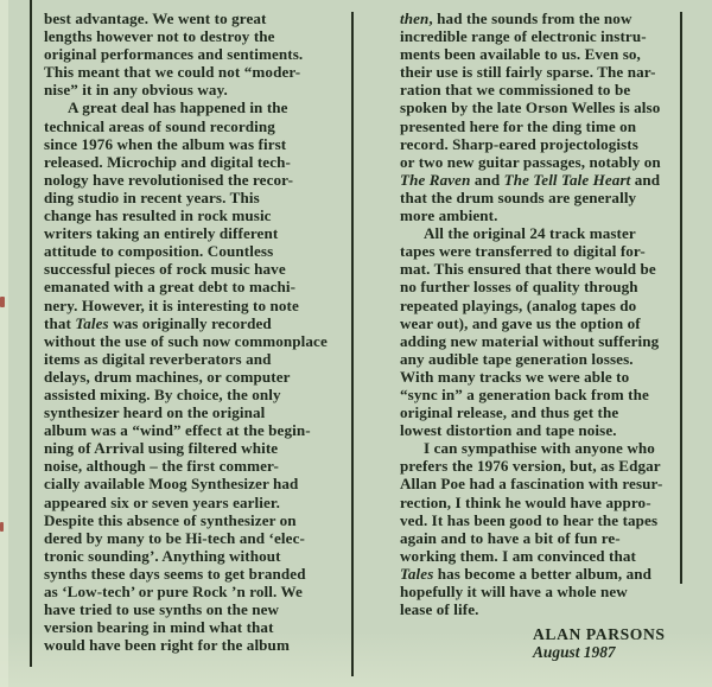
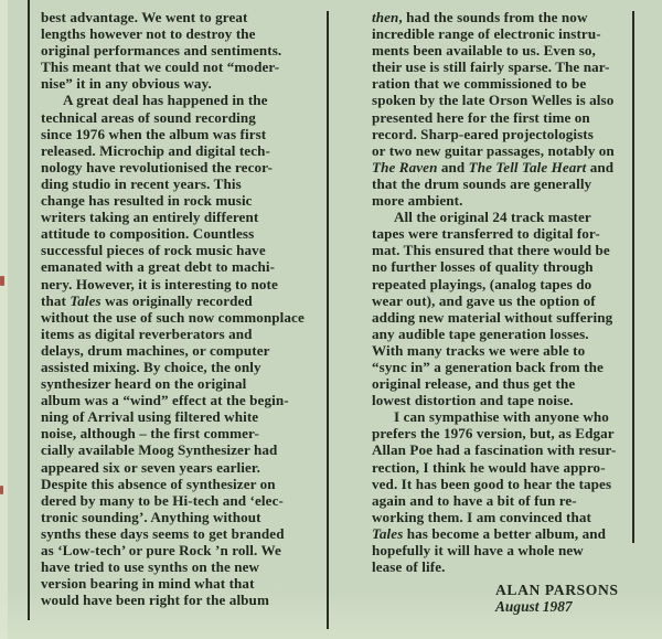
  best advantage. We went to great
  lengths however not to destroy the
  original performances and sentiments.
  This meant that we could not “moder-
  nise” it in any obvious way.
  A great deal has happened in the
  technical areas of sound recording
  since 1976 when the album was first
  released. Microchip and digital tech-
  nology have revolutionised the recor-
  ding studio in recent years. This
  change has resulted in rock music
  writers taking an entirely different
  attitude to composition. Countless
  successful pieces of rock music have
  emanated with a great debt to machi-
  nery. However, it is interesting to note
  that Tales was originally recorded
  without the use of such now commonplace
  items as digital reverberators and
  delays, drum machines, or computer
  assisted mixing. By choice, the only
  synthesizer heard on the original
  album was a “wind” effect at the begin-
  ning of Arrival using filtered white
  noise, although – the first commer-
  cially available Moog Synthesizer had
  appeared six or seven years earlier.
  Despite this absence of synthesizer on
  dered by many to be Hi-tech and ‘elec-
  tronic sounding’. Anything without
  synths these days seems to get branded
  as ‘Low-tech’ or pure Rock ’n roll. We
  have tried to use synths on the new
  version bearing in mind what that
  would have been right for the album
  then, had the sounds from the now
  incredible range of electronic instru-
  ments been available to us. Even so,
  their use is still fairly sparse. The nar-
  ration that we commissioned to be
  spoken by the late Orson Welles is also
- presented here for the ding time on
+ presented here for the first time on
  record. Sharp-eared projectologists
  or two new guitar passages, notably on
  The Raven and The Tell Tale Heart and
  that the drum sounds are generally
  more ambient.
  All the original 24 track master
  tapes were transferred to digital for-
  mat. This ensured that there would be
  no further losses of quality through
  repeated playings, (analog tapes do
  wear out), and gave us the option of
  adding new material without suffering
  any audible tape generation losses.
  With many tracks we were able to
  “sync in” a generation back from the
  original release, and thus get the
  lowest distortion and tape noise.
  I can sympathise with anyone who
  prefers the 1976 version, but, as Edgar
  Allan Poe had a fascination with resur-
  rection, I think he would have appro-
  ved. It has been good to hear the tapes
  again and to have a bit of fun re-
  working them. I am convinced that
  Tales has become a better album, and
  hopefully it will have a whole new
  lease of life.
  ALAN PARSONS
  August 1987
